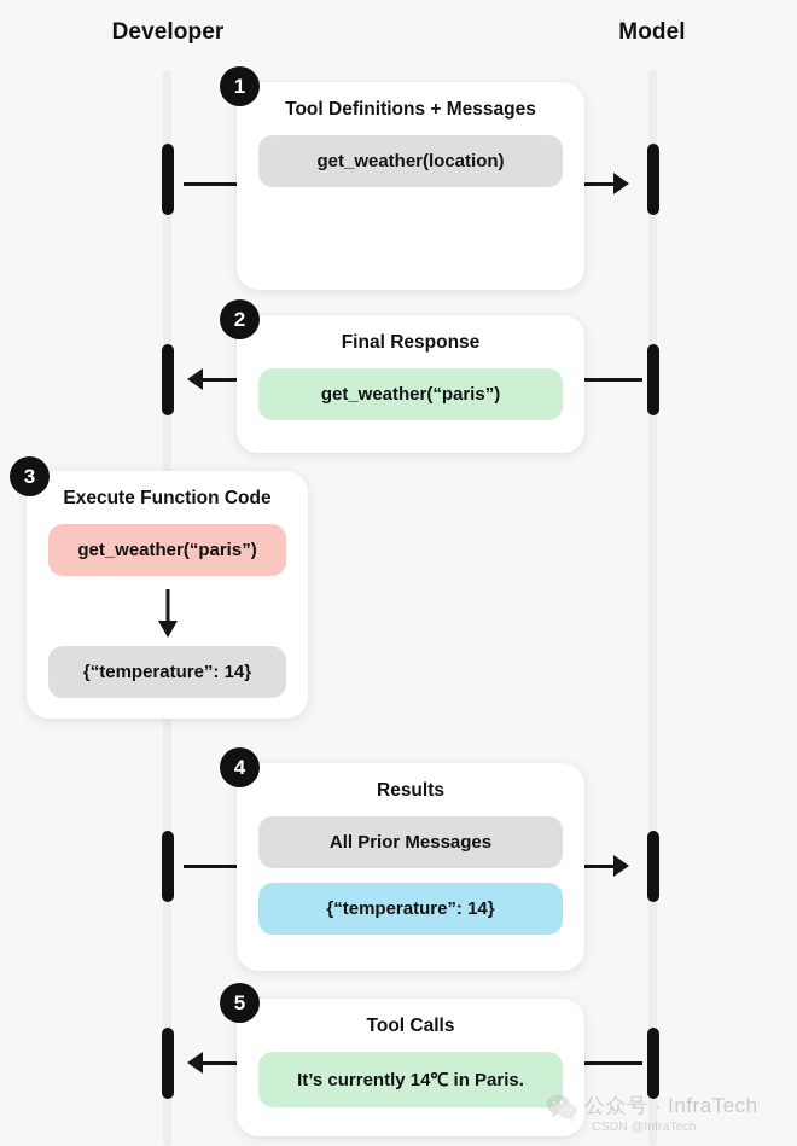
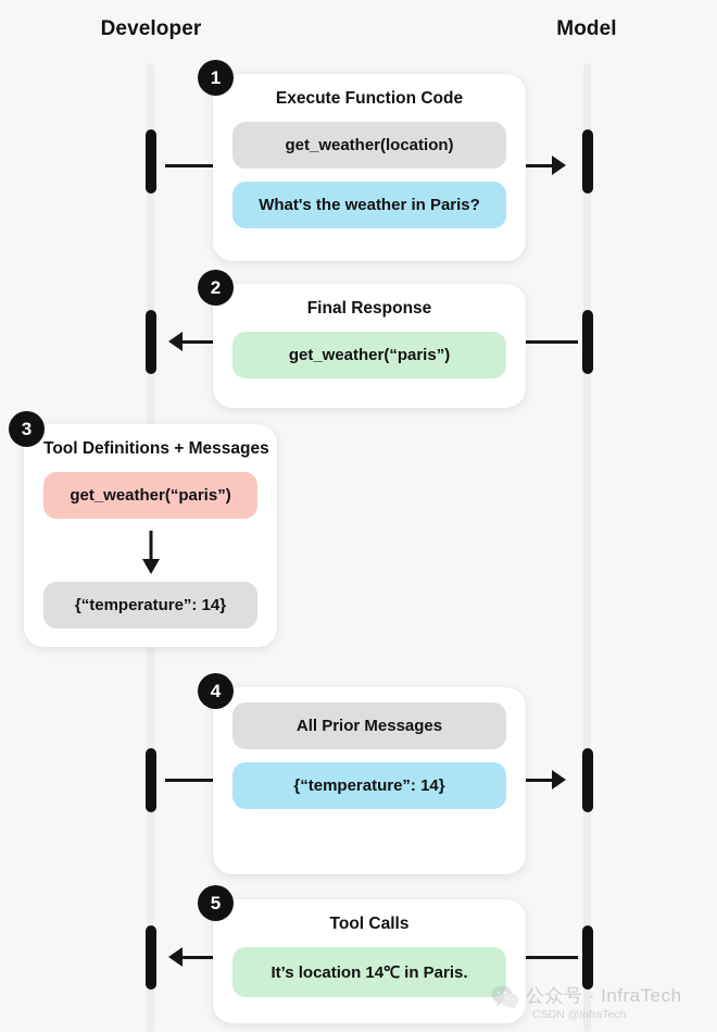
  Developer
  Model
  1
- Tool Definitions + Messages
+ Execute Function Code
  get_weather(location)
+ What's the weather in Paris?
  2
  Final Response
  get_weather(“paris”)
  3
- Execute Function Code
+ Tool Definitions + Messages
  get_weather(“paris”)
  {“temperature”: 14}
  4
- Results
  All Prior Messages
  {“temperature”: 14}
  5
  Tool Calls
- It’s currently 14℃ in Paris.
+ It’s location 14℃ in Paris.
  公众号 · InfraTech
  CSDN @InfraTech
